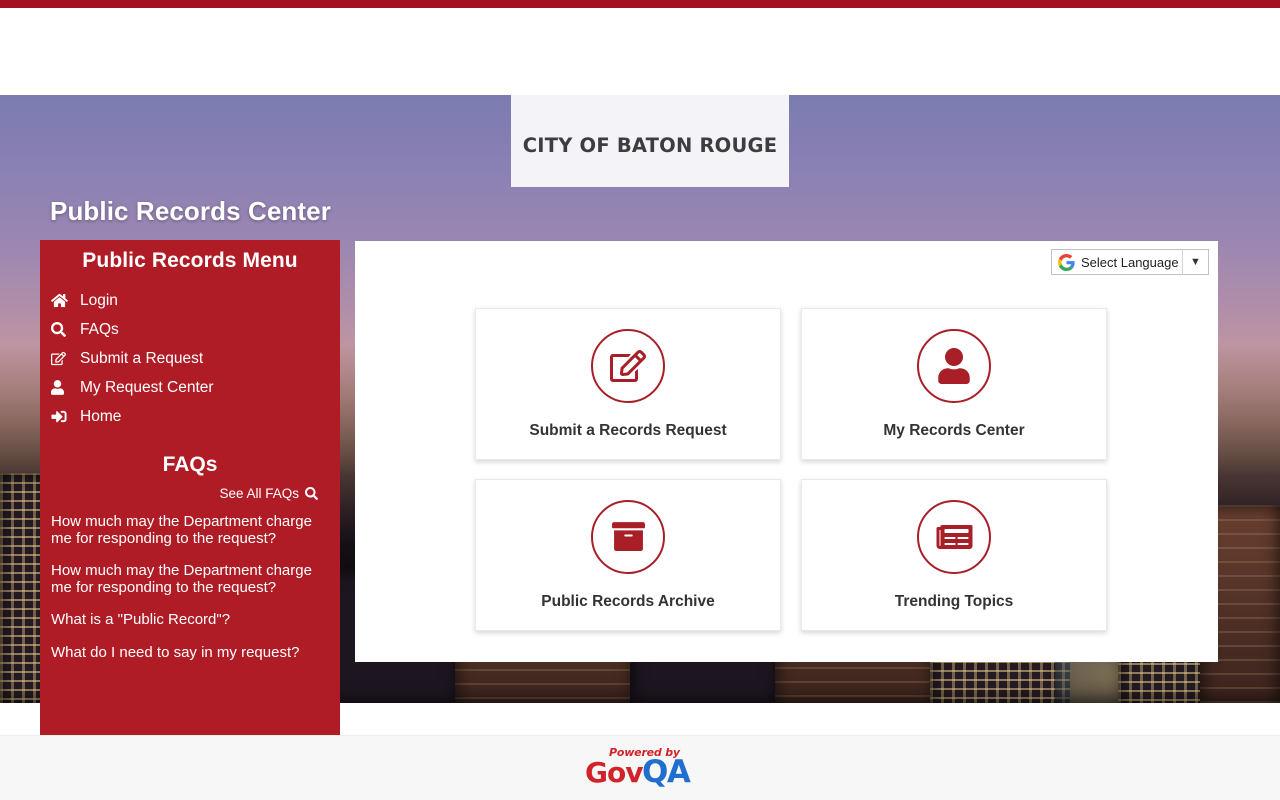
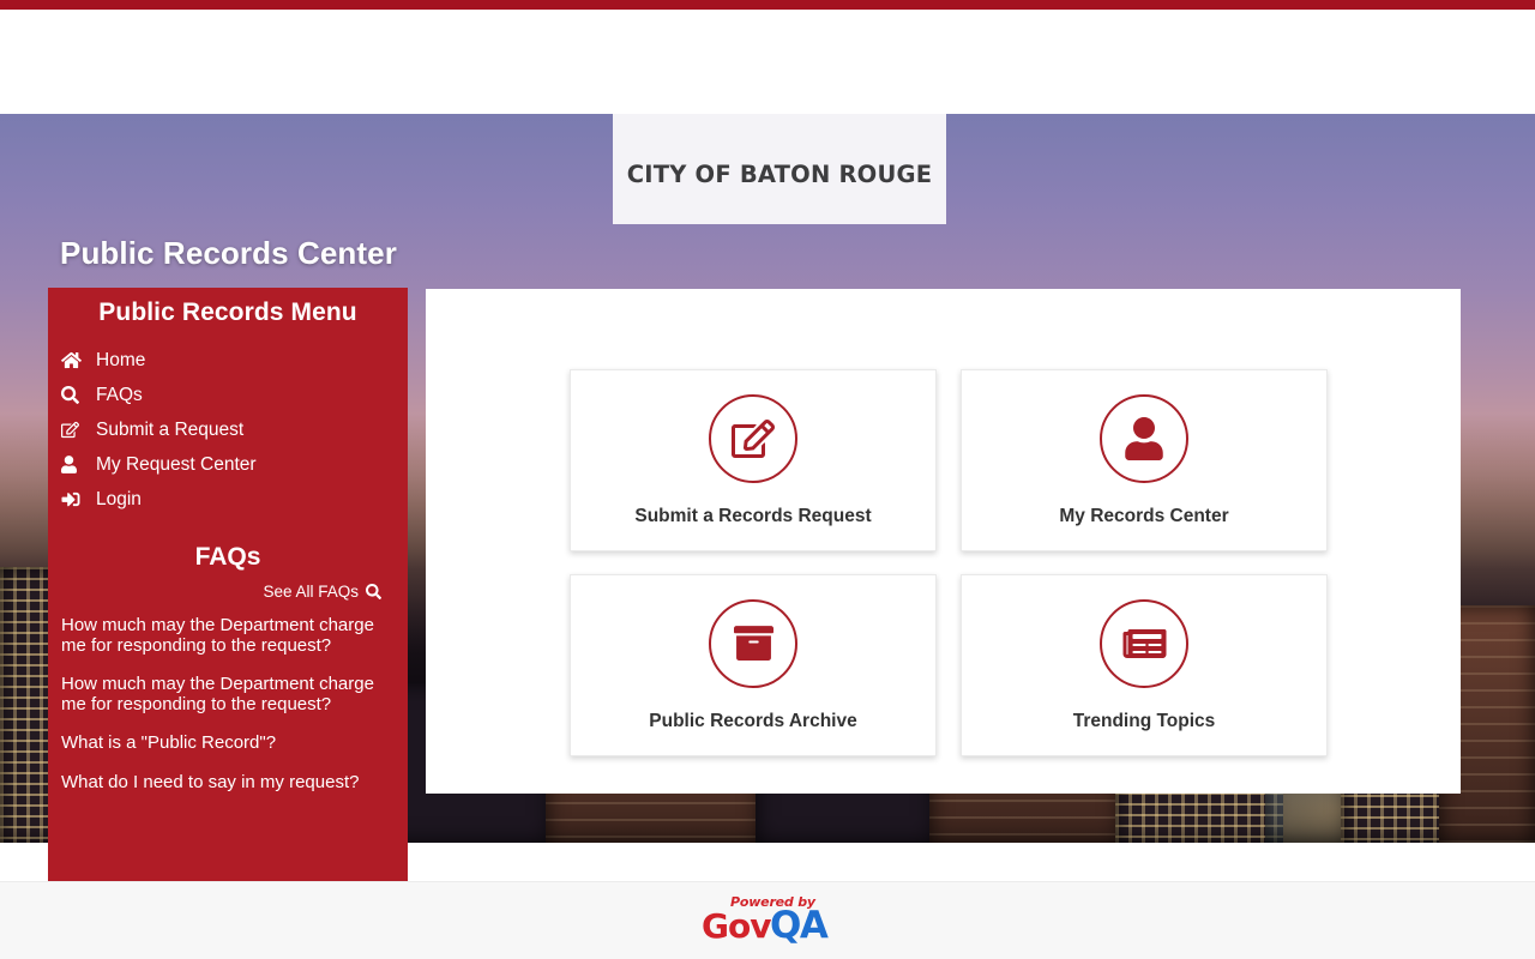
  CITY OF BATON ROUGE
  Public Records Center
  Public Records Menu
- Login
+ Home
  FAQs
  Submit a Request
  My Request Center
- Home
+ Login
  FAQs
  See All FAQs
  How much may the Department charge me for responding to the request?
  How much may the Department charge me for responding to the request?
  What is a "Public Record"?
  What do I need to say in my request?
  Submit a Records Request
  My Records Center
  Public Records Archive
  Trending Topics
- Select Language
- ▼
  Powered by
  Gov
  QA
